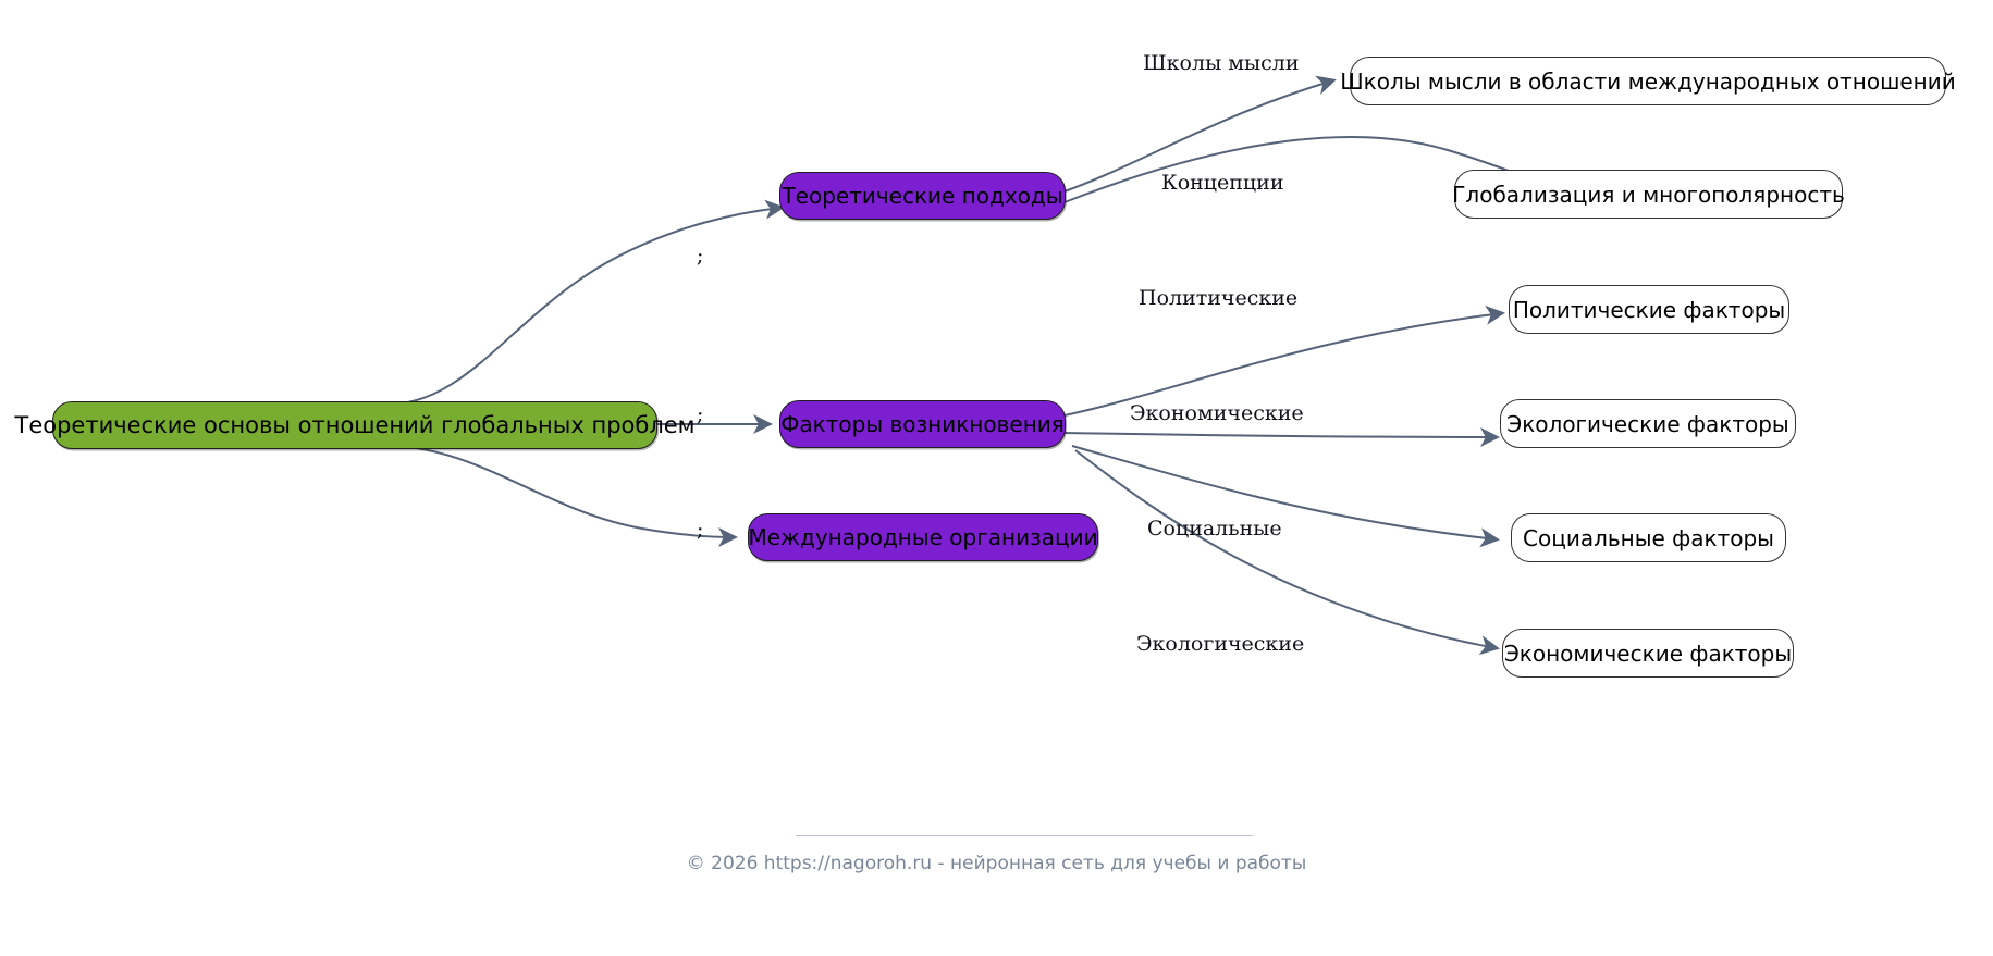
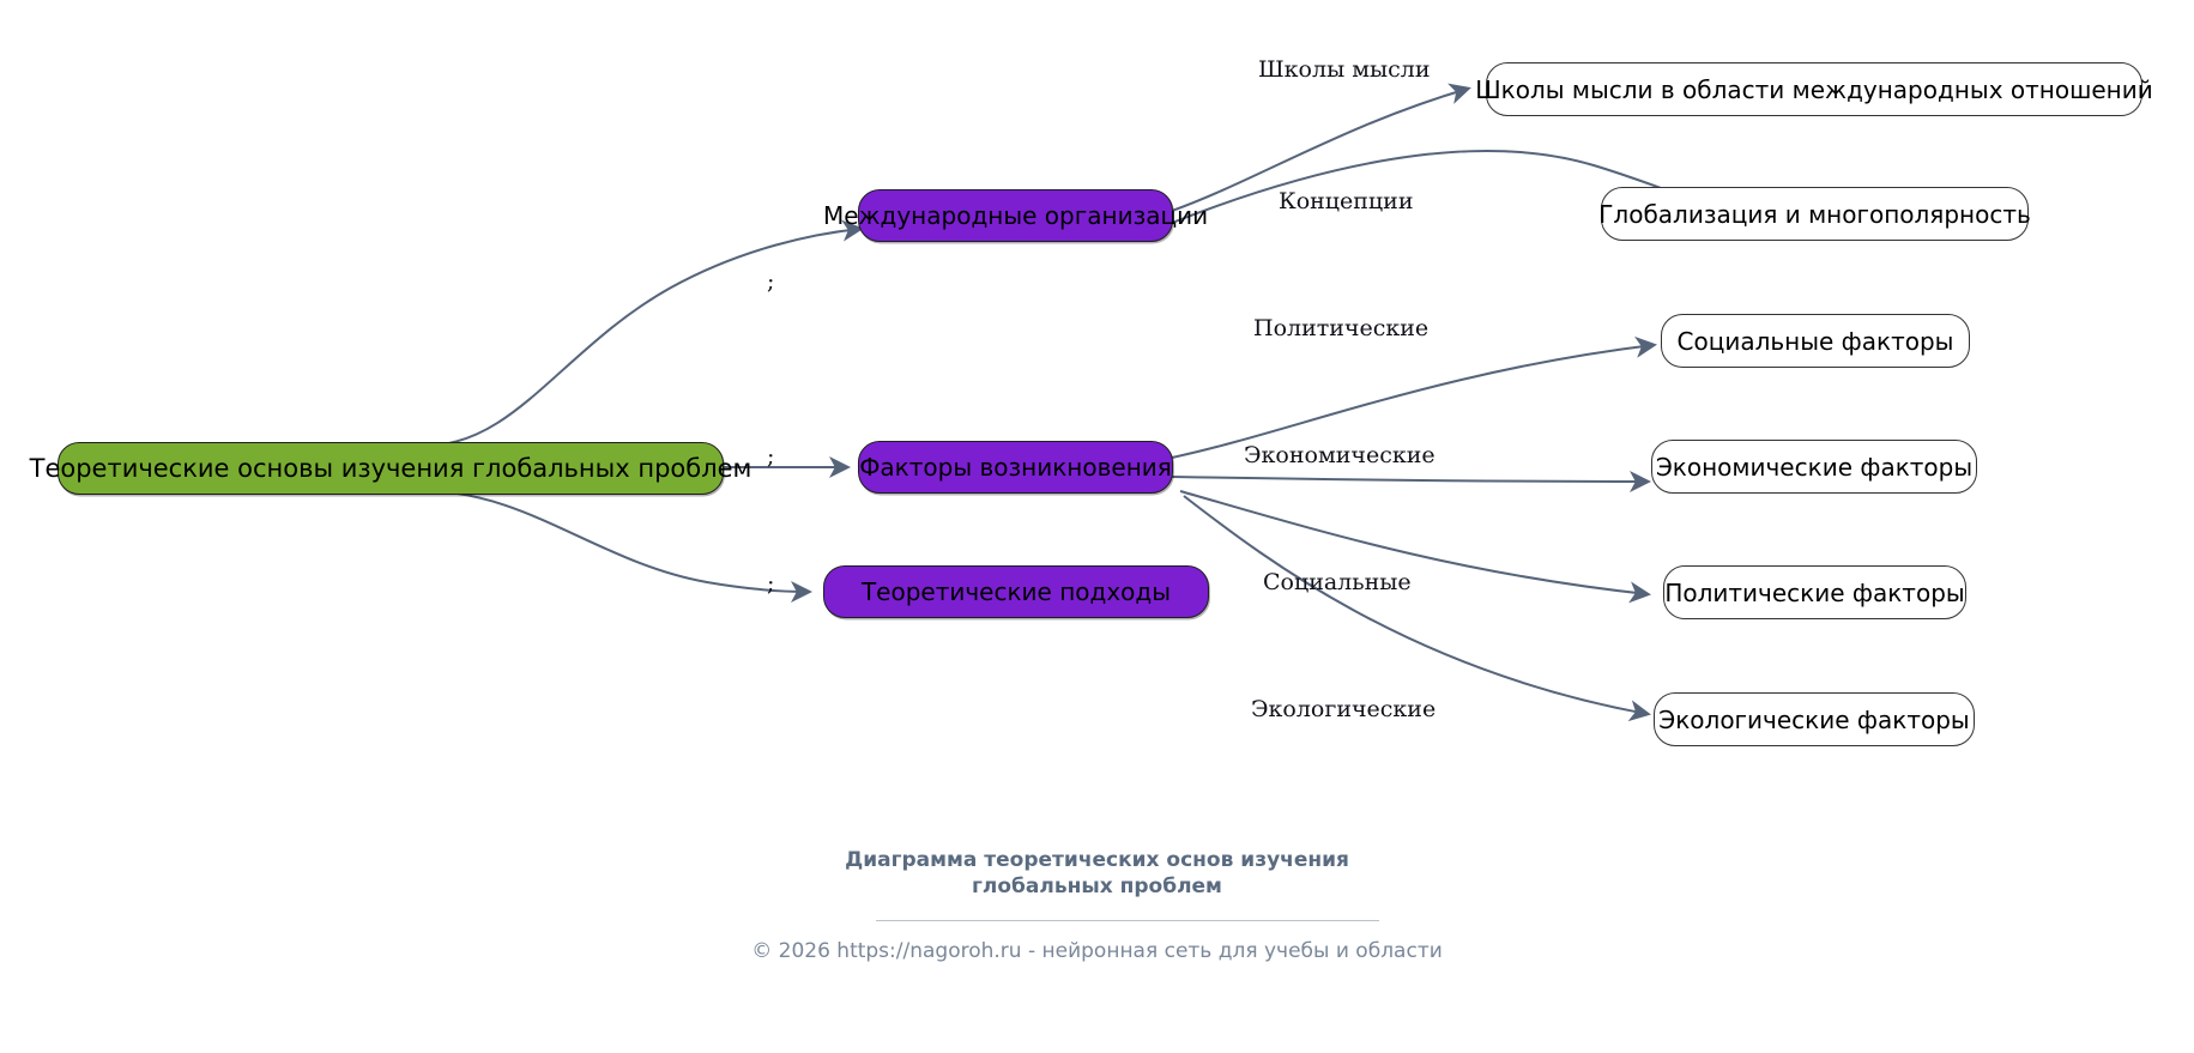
- Теоретические основы отношений глобальных проблем
+ Теоретические основы изучения глобальных проблем
- Теоретические подходы
+ Международные организации
  Факторы возникновения
- Международные организации
+ Теоретические подходы
  Школы мысли в области международных отношений
  Глобализация и многополярность
- Политические факторы
+ Социальные факторы
- Экологические факторы
+ Экономические факторы
- Социальные факторы
+ Политические факторы
- Экономические факторы
+ Экологические факторы
  ;
  ;
  ;
  Школы мысли
  Концепции
  Политические
  Экономические
  Социальные
  Экологические
+ Диаграмма теоретических основ изучения
+ глобальных проблем
- © 2026 https://nagoroh.ru - нейронная сеть для учебы и работы
+ © 2026 https://nagoroh.ru - нейронная сеть для учебы и области
